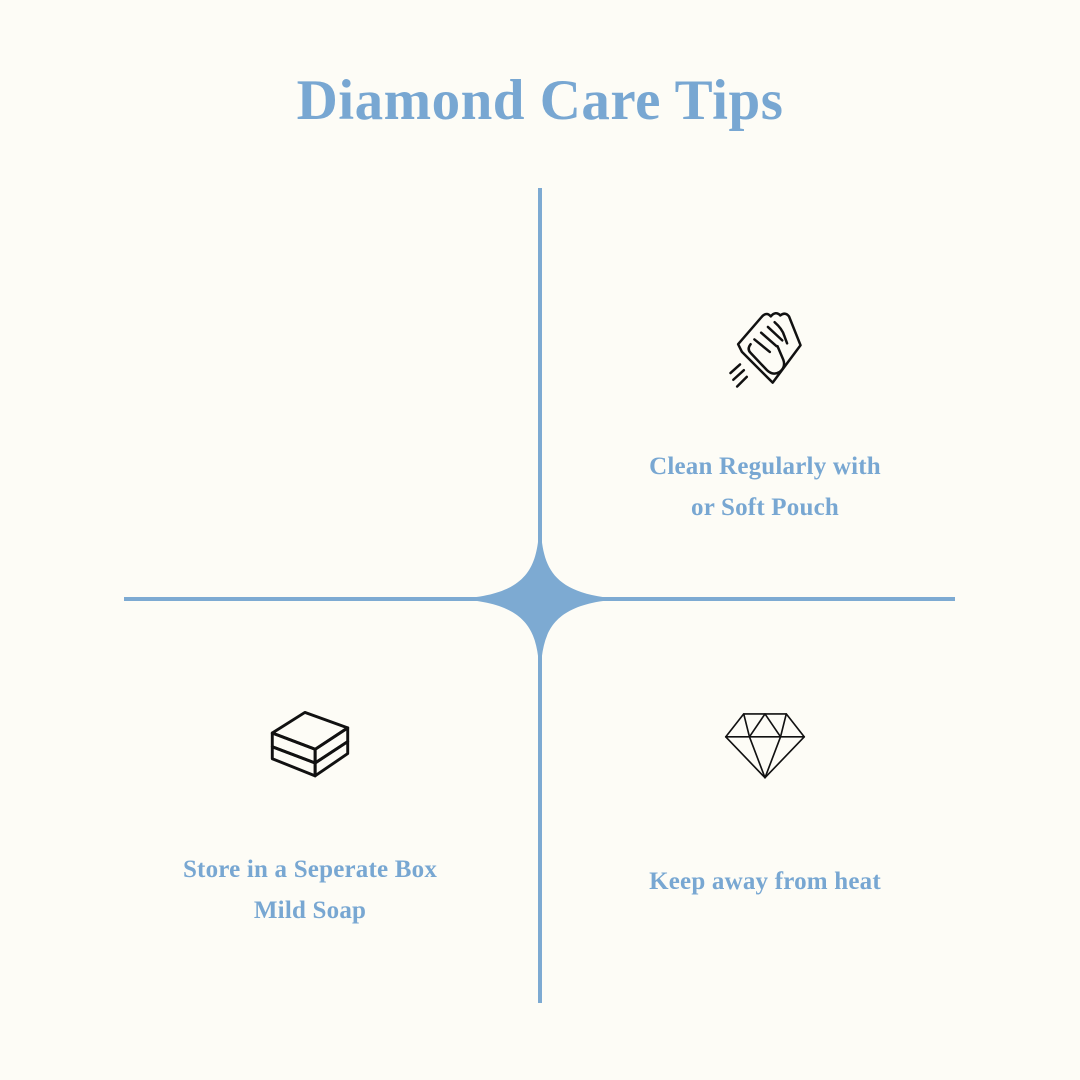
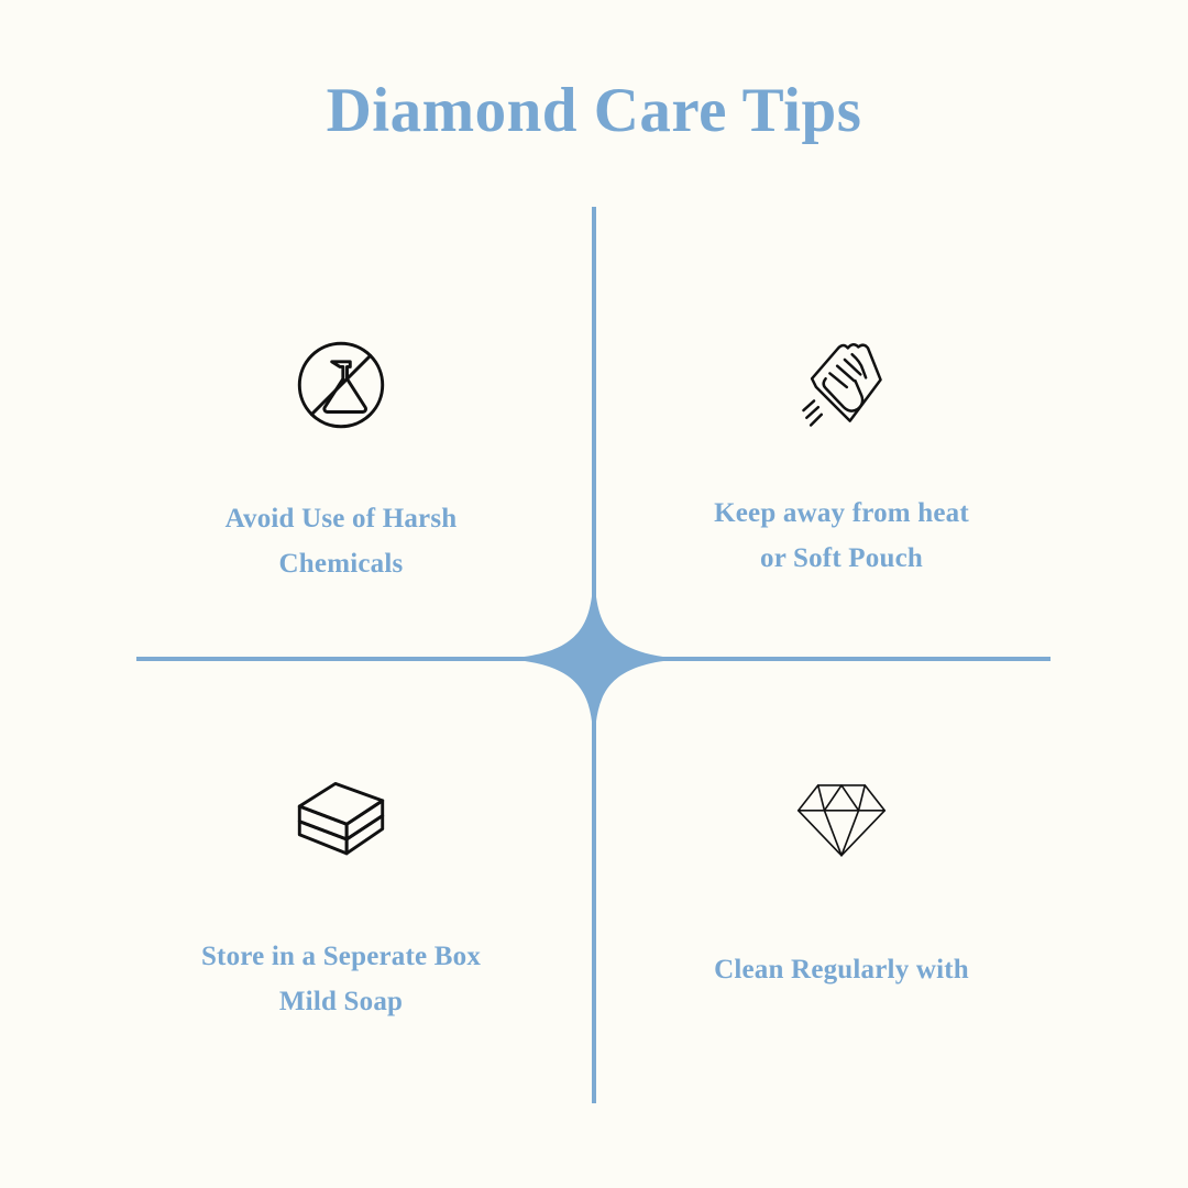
  Diamond Care Tips
+ Avoid Use of Harsh
+ Chemicals
- Clean Regularly with
+ Keep away from heat
  or Soft Pouch
  Store in a Seperate Box
  Mild Soap
- Keep away from heat
+ Clean Regularly with
